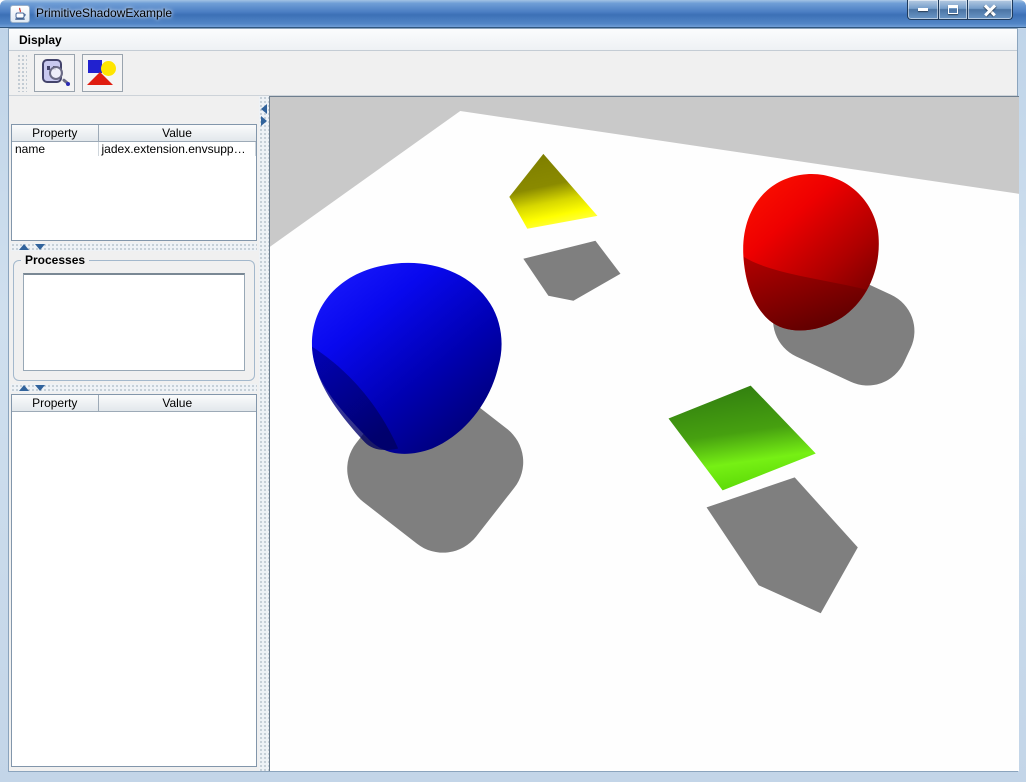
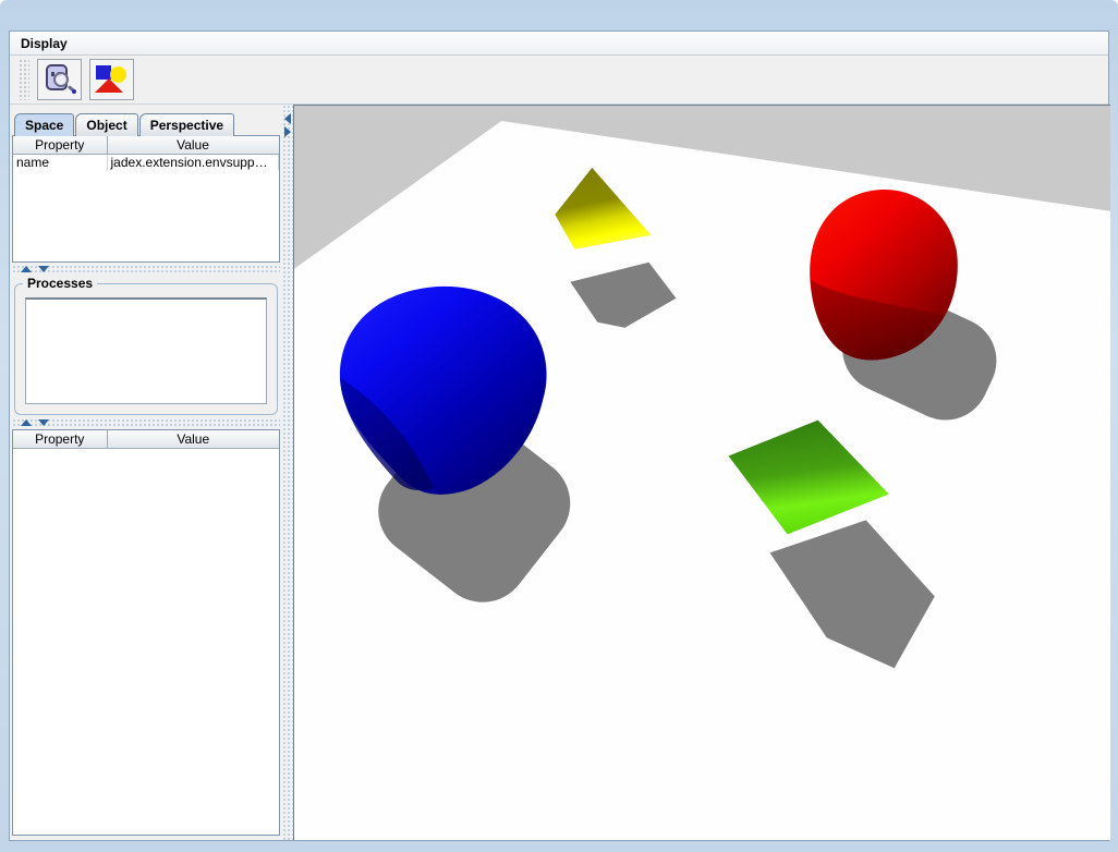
- PrimitiveShadowExample
  Display
+ Space
+ Object
+ Perspective
  Property	Value
  name	jadex.extension.envsuppor...
  Processes
  Property	Value
